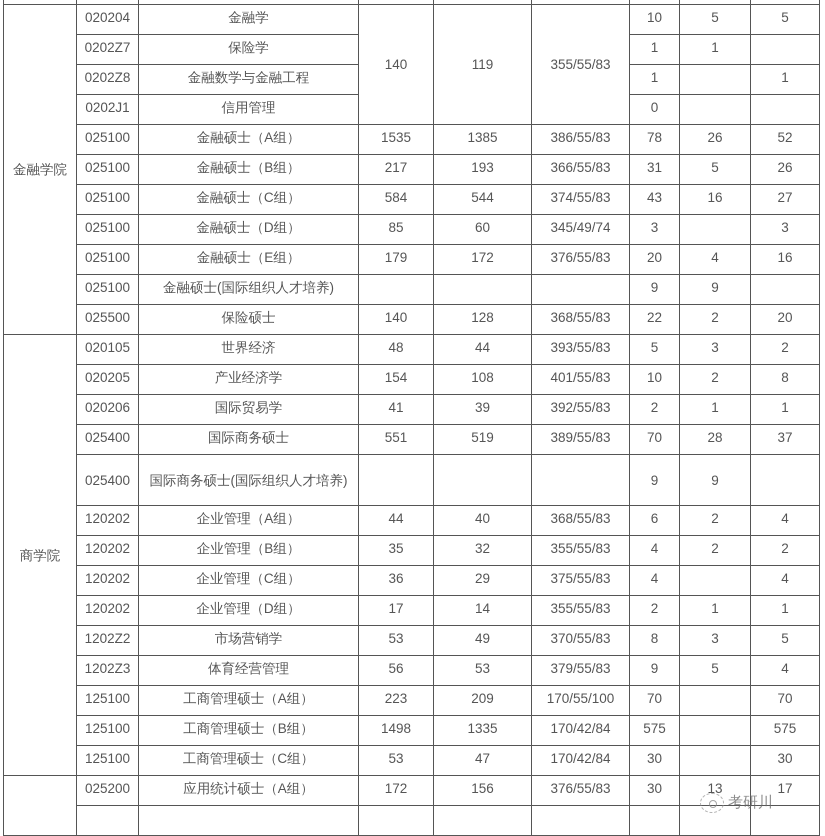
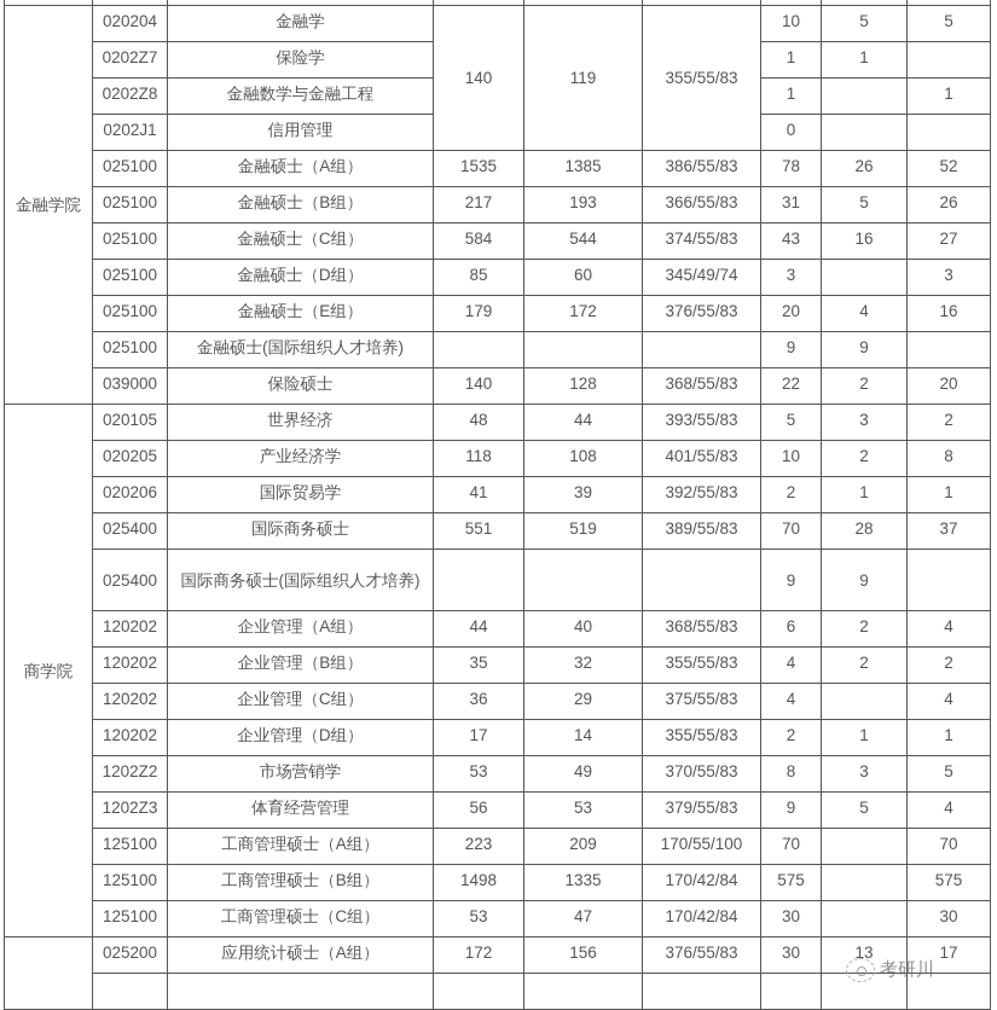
  金融学院	020204	金融学	140	119	355/55/83	10	5	5
  0202Z7	保险学	1	1
  0202Z8	金融数学与金融工程	1		1
  0202J1	信用管理	0
  025100	金融硕士（A组）	1535	1385	386/55/83	78	26	52
  025100	金融硕士（B组）	217	193	366/55/83	31	5	26
  025100	金融硕士（C组）	584	544	374/55/83	43	16	27
  025100	金融硕士（D组）	85	60	345/49/74	3		3
  025100	金融硕士（E组）	179	172	376/55/83	20	4	16
  025100	金融硕士(国际组织人才培养)				9	9
- 025500	保险硕士	140	128	368/55/83	22	2	20
+ 039000	保险硕士	140	128	368/55/83	22	2	20
  商学院	020105	世界经济	48	44	393/55/83	5	3	2
- 020205	产业经济学	154	108	401/55/83	10	2	8
+ 020205	产业经济学	118	108	401/55/83	10	2	8
  020206	国际贸易学	41	39	392/55/83	2	1	1
  025400	国际商务硕士	551	519	389/55/83	70	28	37
  025400	国际商务硕士(国际组织人才培养)				9	9
  120202	企业管理（A组）	44	40	368/55/83	6	2	4
  120202	企业管理（B组）	35	32	355/55/83	4	2	2
  120202	企业管理（C组）	36	29	375/55/83	4		4
  120202	企业管理（D组）	17	14	355/55/83	2	1	1
  1202Z2	市场营销学	53	49	370/55/83	8	3	5
  1202Z3	体育经营管理	56	53	379/55/83	9	5	4
  125100	工商管理硕士（A组）	223	209	170/55/100	70		70
  125100	工商管理硕士（B组）	1498	1335	170/42/84	575		575
  125100	工商管理硕士（C组）	53	47	170/42/84	30		30
  	025200	应用统计硕士（A组）	172	156	376/55/83	30	13	17
  考研川
